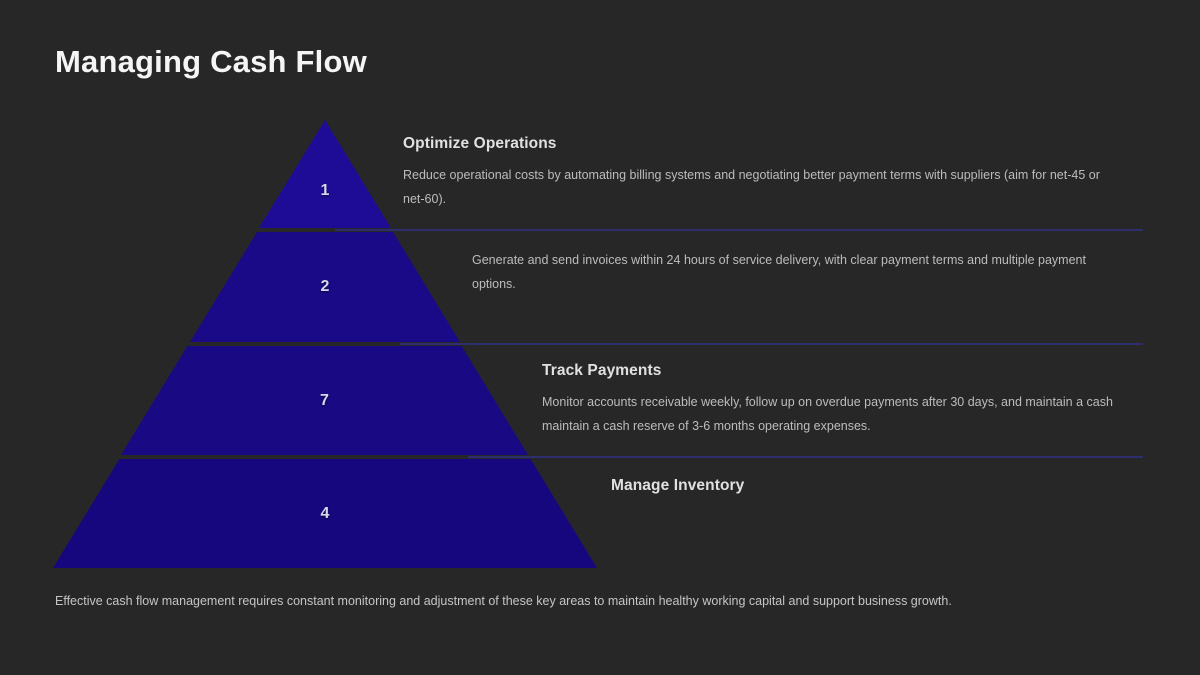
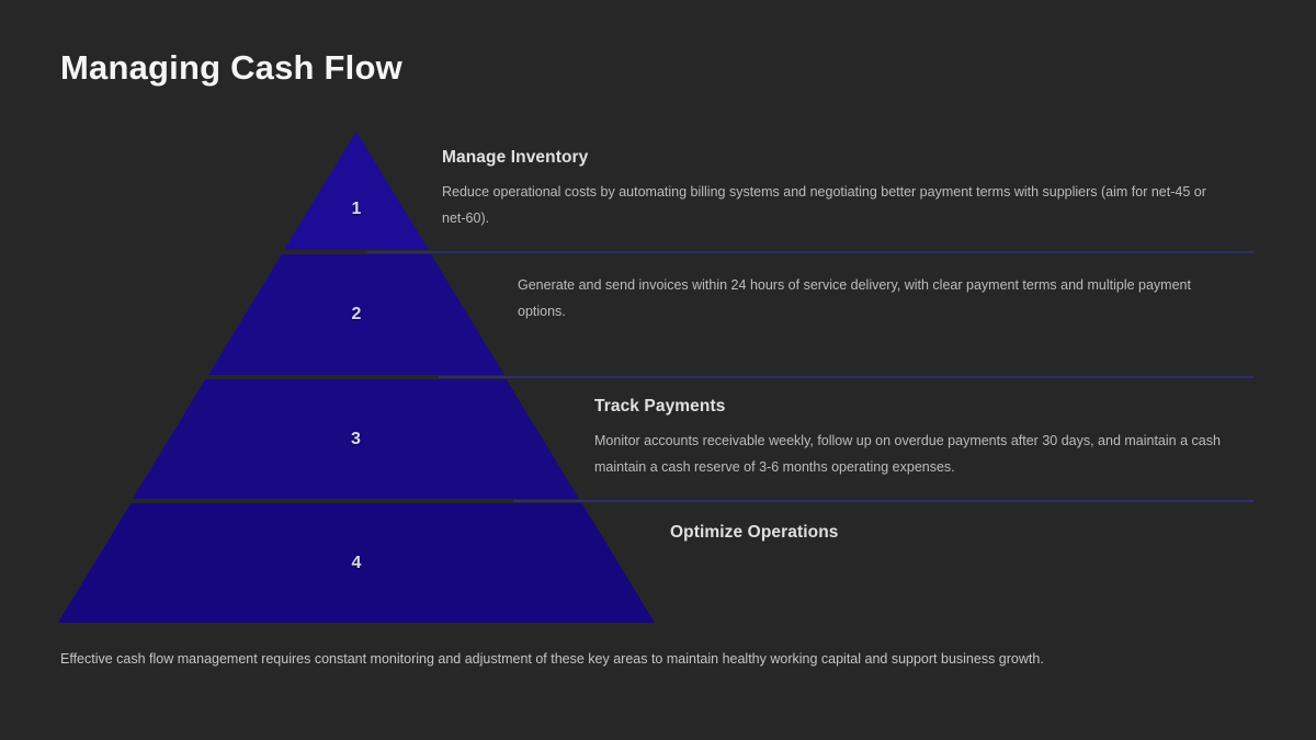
  Managing Cash Flow
  1
  2
- 7
+ 3
  4
- Optimize Operations
+ Manage Inventory
  Reduce operational costs by automating billing systems and negotiating better payment terms with suppliers (aim for net-45 or
  net-60).
  Generate and send invoices within 24 hours of service delivery, with clear payment terms and multiple payment
  options.
  Track Payments
  Monitor accounts receivable weekly, follow up on overdue payments after 30 days, and maintain a cash
  maintain a cash reserve of 3-6 months operating expenses.
- Manage Inventory
+ Optimize Operations
  Effective cash flow management requires constant monitoring and adjustment of these key areas to maintain healthy working capital and support business growth.
